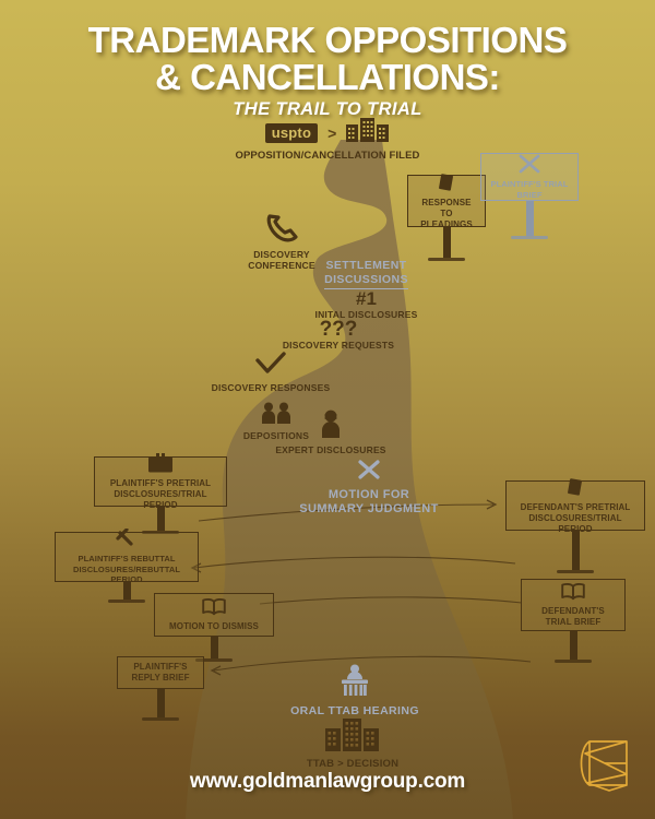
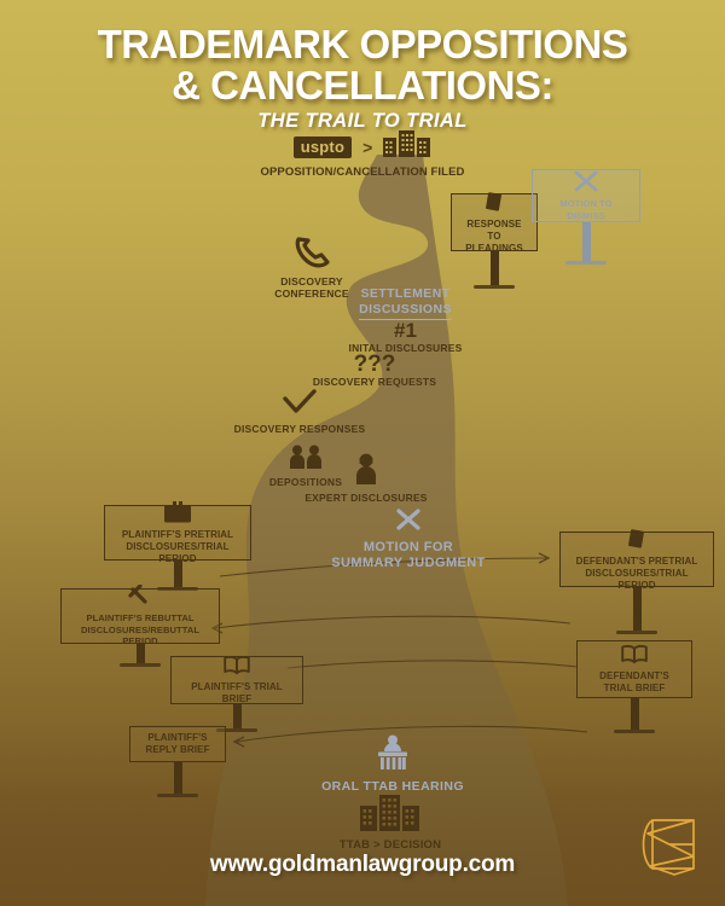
  TRADEMARK OPPOSITIONS
  & CANCELLATIONS:
  THE TRAIL TO TRIAL
  uspto
  >
  OPPOSITION/CANCELLATION FILED
  DISCOVERY
  CONFERENCE
  SETTLEMENT
  DISCUSSIONS
  #1
  INITAL DISCLOSURES
  ???
  DISCOVERY REQUESTS
  DISCOVERY RESPONSES
  DEPOSITIONS
  EXPERT DISCLOSURES
  MOTION FOR
  SUMMARY JUDGMENT
  ORAL TTAB HEARING
  TTAB > DECISION
  RESPONSE
  TO PLEADINGS
- PLAINTIFF'S TRIAL BRIEF
+ MOTION TO DISMISS
  PLAINTIFF'S PRETRIAL
  DISCLOSURES/TRIAL PERIOD
  DEFENDANT'S PRETRIAL
  DISCLOSURES/TRIAL PERIOD
  PLAINTIFF'S REBUTTAL
  DISCLOSURES/REBUTTAL PERIOD
- MOTION TO DISMISS
+ PLAINTIFF'S TRIAL BRIEF
  DEFENDANT'S
  TRIAL BRIEF
  PLAINTIFF'S
  REPLY BRIEF
  www.goldmanlawgroup.com
